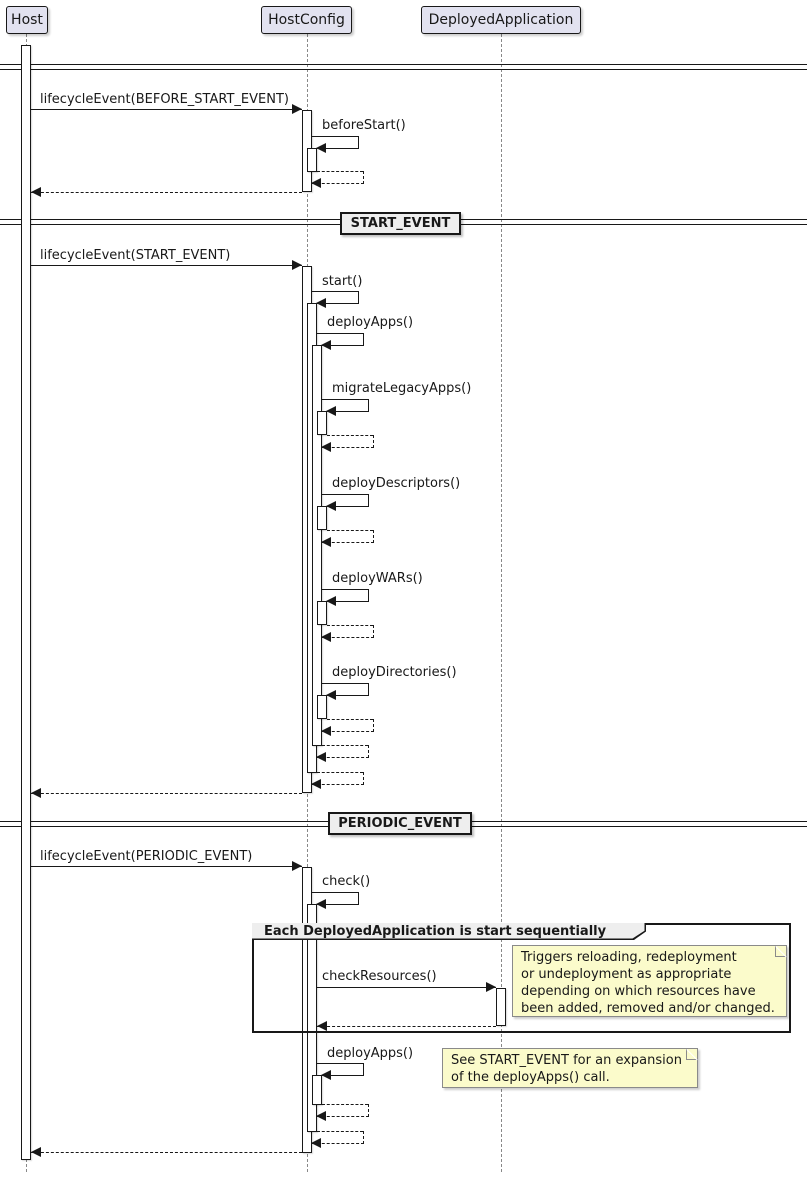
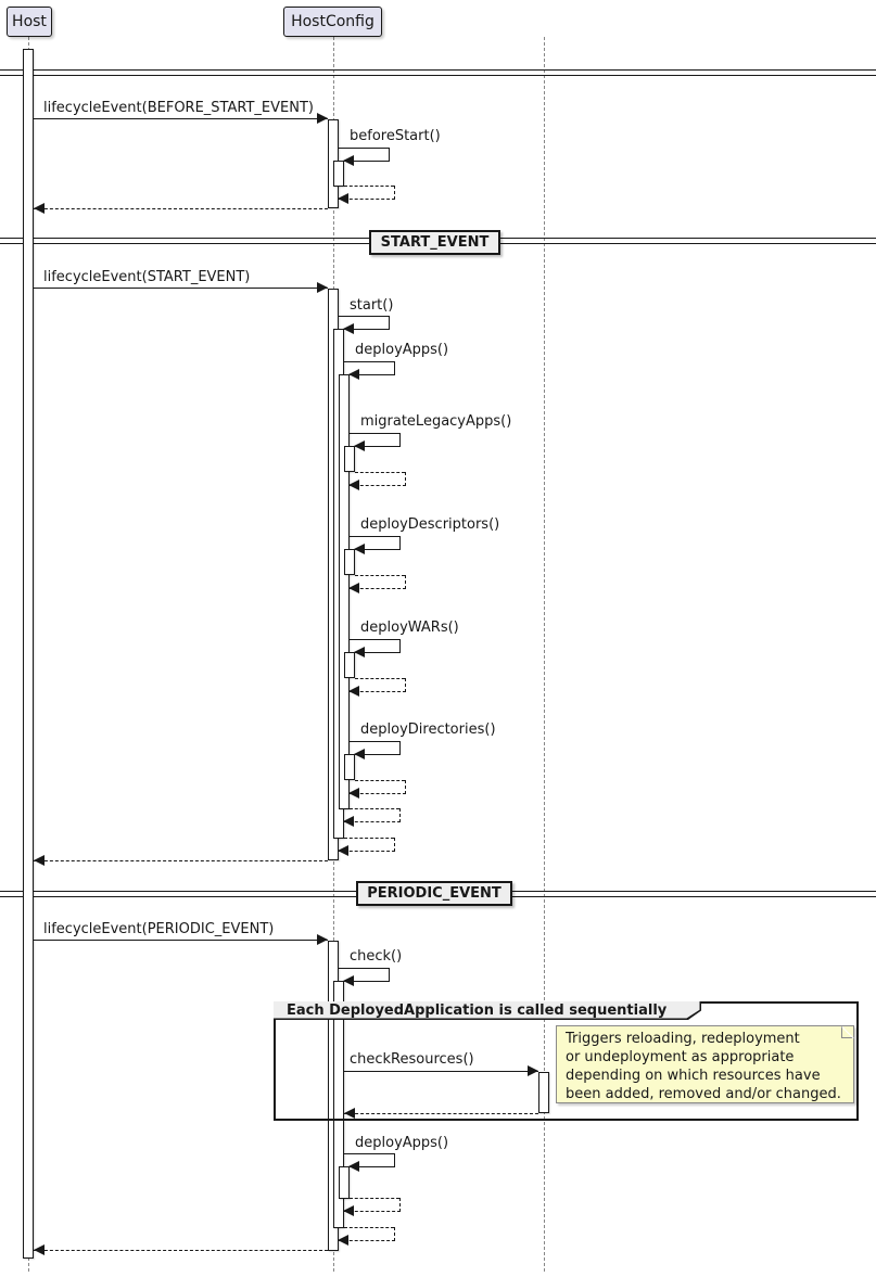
  Host
  HostConfig
- DeployedApplication
  START_EVENT
  PERIODIC_EVENT
  lifecycleEvent(BEFORE_START_EVENT)
  beforeStart()
  lifecycleEvent(START_EVENT)
  start()
  deployApps()
  migrateLegacyApps()
  deployDescriptors()
  deployWARs()
  deployDirectories()
  lifecycleEvent(PERIODIC_EVENT)
  check()
- Each DeployedApplication is start sequentially
+ Each DeployedApplication is called sequentially
  checkResources()
  Triggers reloading, redeployment
  or undeployment as appropriate
  depending on which resources have
  been added, removed and/or changed.
  deployApps()
- See START_EVENT for an expansion
- of the deployApps() call.
